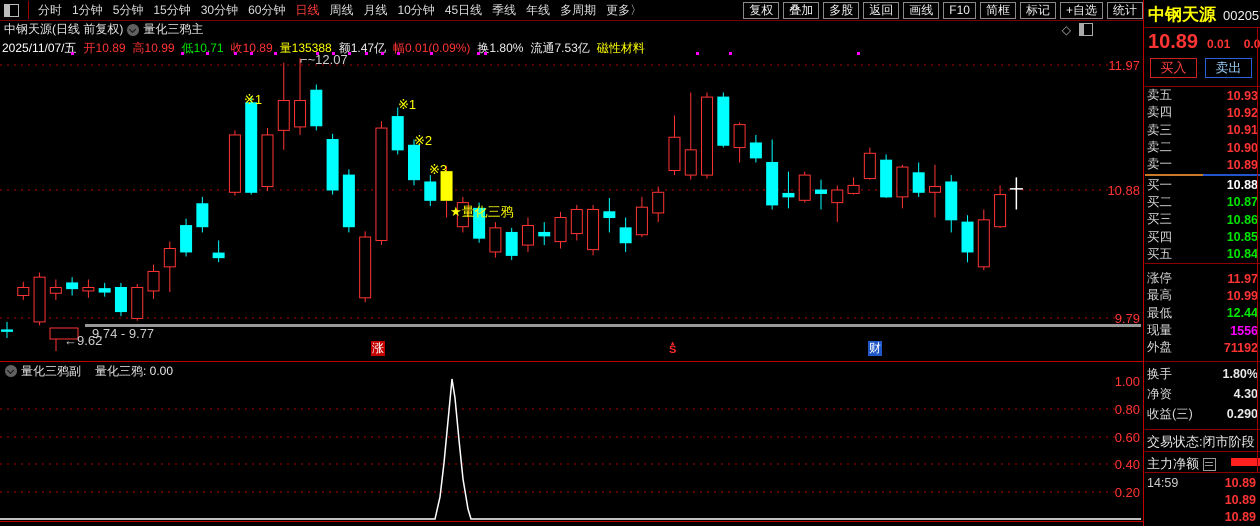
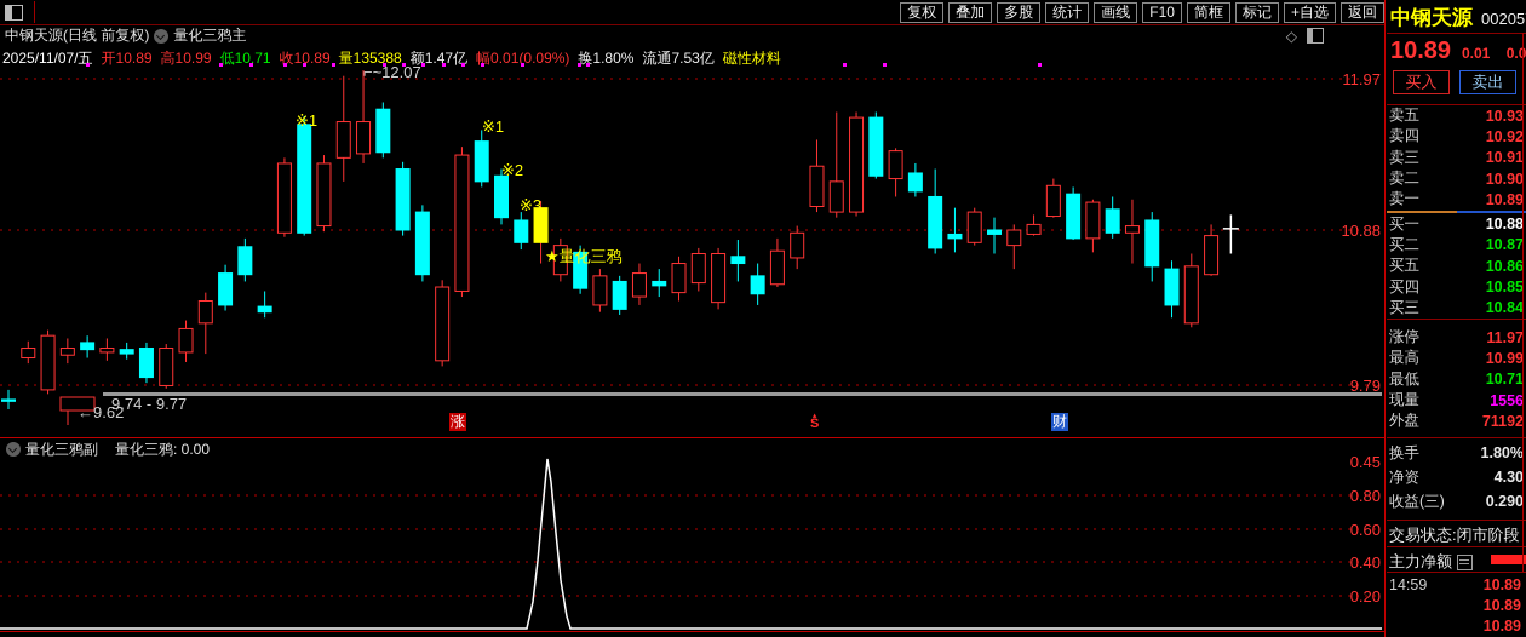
- 分时
- 1分钟
- 5分钟
- 15分钟
- 30分钟
- 60分钟
- 日线
- 周线
- 月线
- 10分钟
- 45日线
- 季线
- 年线
- 多周期
- 更多〉
  复权
  叠加
  多股
- 返回
+ 统计
  画线
  F10
  简框
  标记
  +自选
- 统计
+ 返回
  中钢天源(日线 前复权)
  量化三鸦主
  ◇
  2025/11/07/五
  开10.89
  高10.99
  低10.71
  收10.89
  量135388
  额1.47亿
  幅0.01(0.09%)
  换1.80%
  流通7.53亿
  磁性材料
  11.97
  10.88
  9.79
- 1.00
+ 0.45
  0.80
  0.60
  0.40
  0.20
  ⌐~12.07
  ※1
  ※1
  ※2
  ※3
  ★量化三鸦
  9.74 - 9.77
  ←9.62
  涨
  S
  财
  量化三鸦副
  量化三鸦: 0.00
  中钢天源 00205
  10.89
  买入
  卖出
  卖五
  10.93
  卖四
  10.92
  卖三
  10.91
  卖二
  10.90
  卖一
  10.89
  买一
  10.88
  买二
  10.87
- 买三
+ 买五
  10.86
  买四
  10.85
- 买五
+ 买三
  10.84
  涨停
  11.97
  最高
  10.99
  最低
- 12.44
+ 10.71
  现量
  1556
  外盘
  71192
  换手
  1.80%
  净资
  4.30
  收益(三)
  0.290
  交易状态:闭市阶段
  主力净额
  14:59
  10.89
  10.89
  10.89
